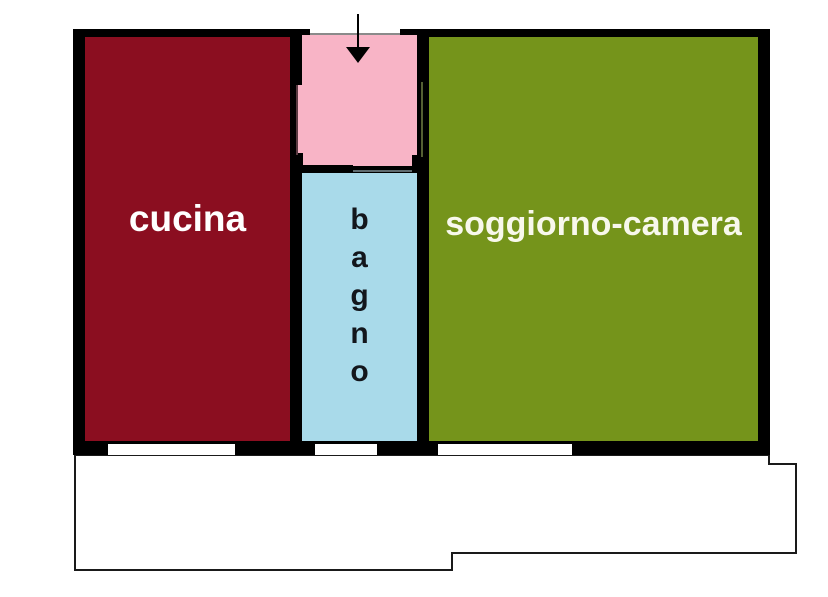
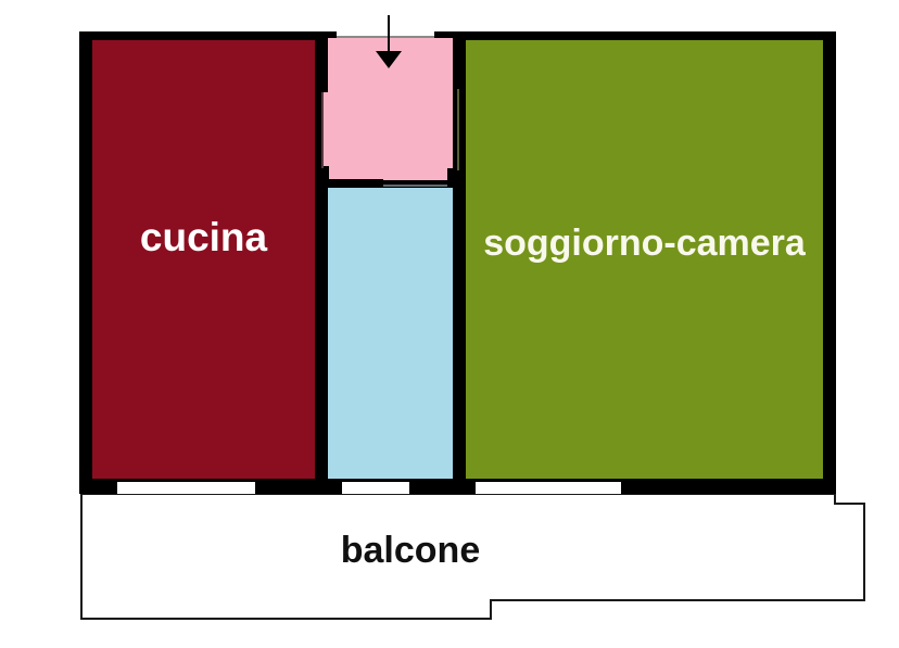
  cucina
- b
- a
- g
- n
- o
  soggiorno-camera
+ balcone
